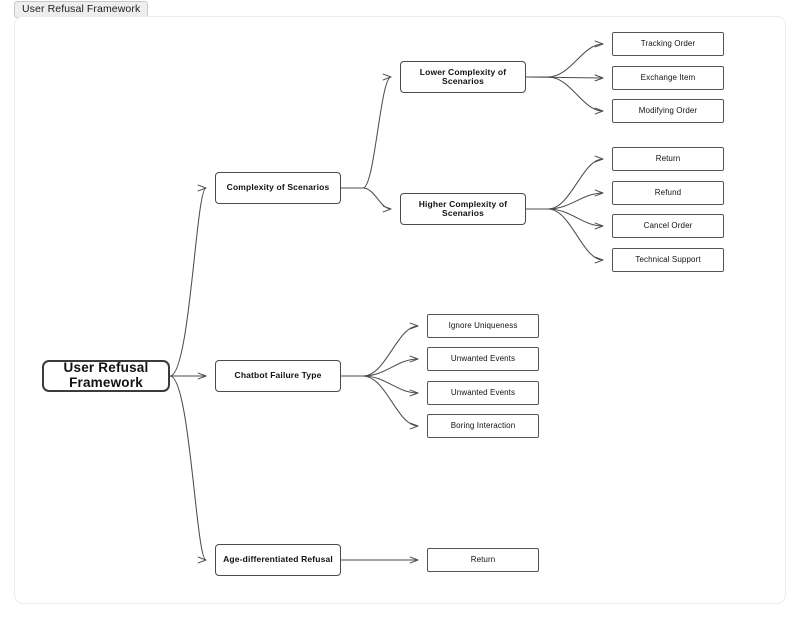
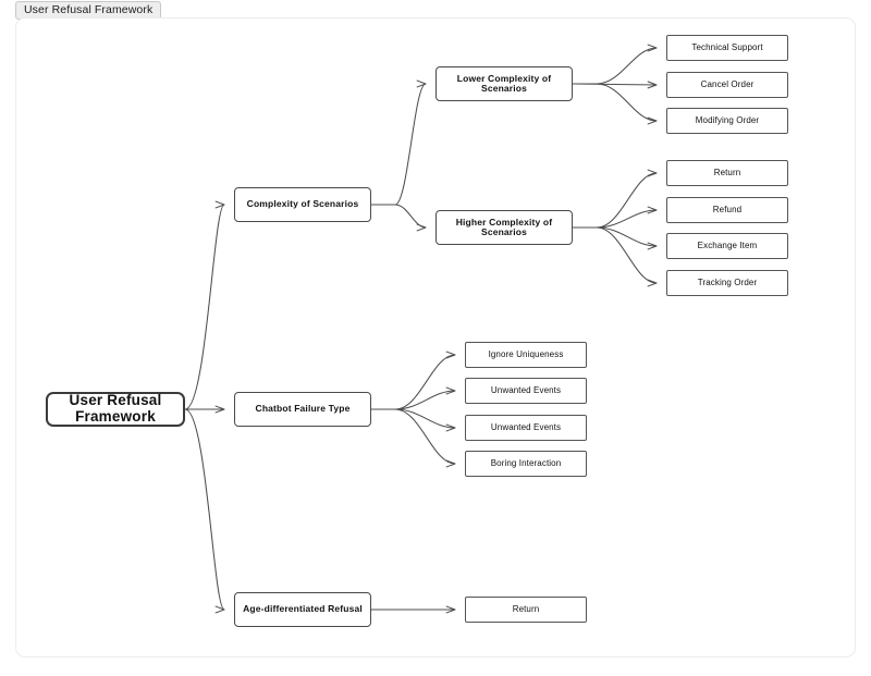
  User Refusal Framework
  User Refusal Framework
  Complexity of Scenarios
  Chatbot Failure Type
  Age-differentiated Refusal
  Lower Complexity of Scenarios
  Higher Complexity of Scenarios
- Tracking Order
+ Technical Support
- Exchange Item
+ Cancel Order
  Modifying Order
  Return
  Refund
- Cancel Order
+ Exchange Item
- Technical Support
+ Tracking Order
  Ignore Uniqueness
  Unwanted Events
  Unwanted Events
  Boring Interaction
  Return
